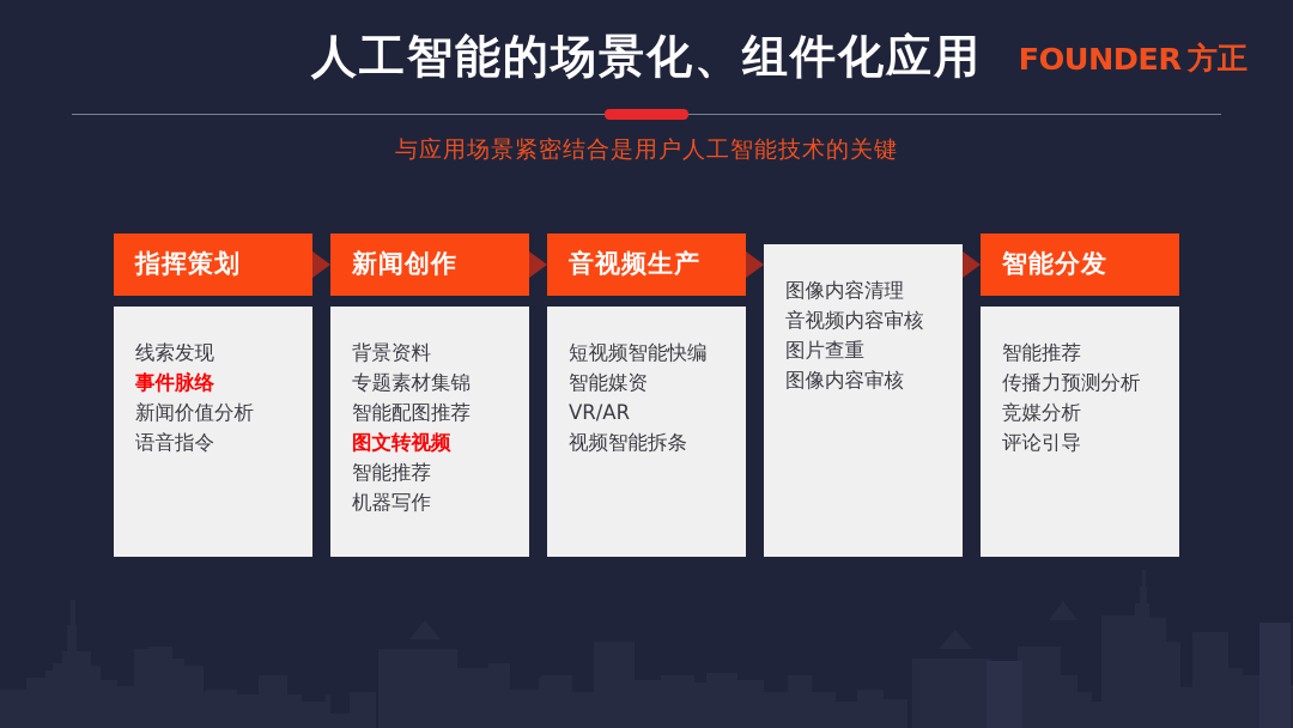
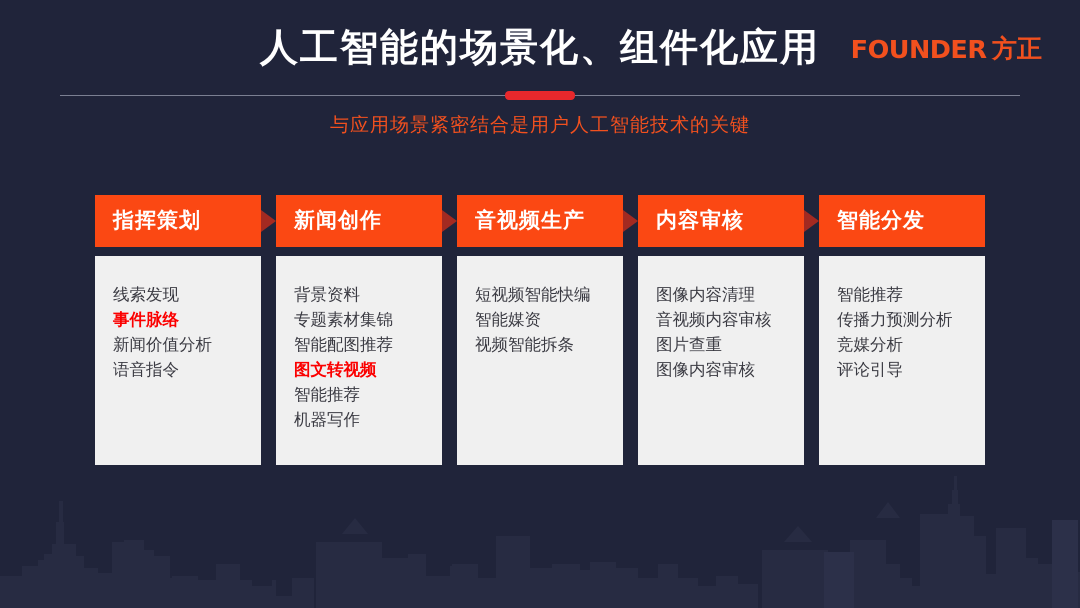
  人工智能的场景化、组件化应用
  FOUNDER
  方正
  与应用场景紧密结合是用户人工智能技术的关键
  指挥策划
  线索发现
  事件脉络
  新闻价值分析
  语音指令
  新闻创作
  背景资料
  专题素材集锦
  智能配图推荐
  图文转视频
  智能推荐
  机器写作
  音视频生产
  短视频智能快编
  智能媒资
- VR/AR
  视频智能拆条
+ 内容审核
  图像内容清理
  音视频内容审核
  图片查重
  图像内容审核
  智能分发
  智能推荐
  传播力预测分析
  竞媒分析
  评论引导
